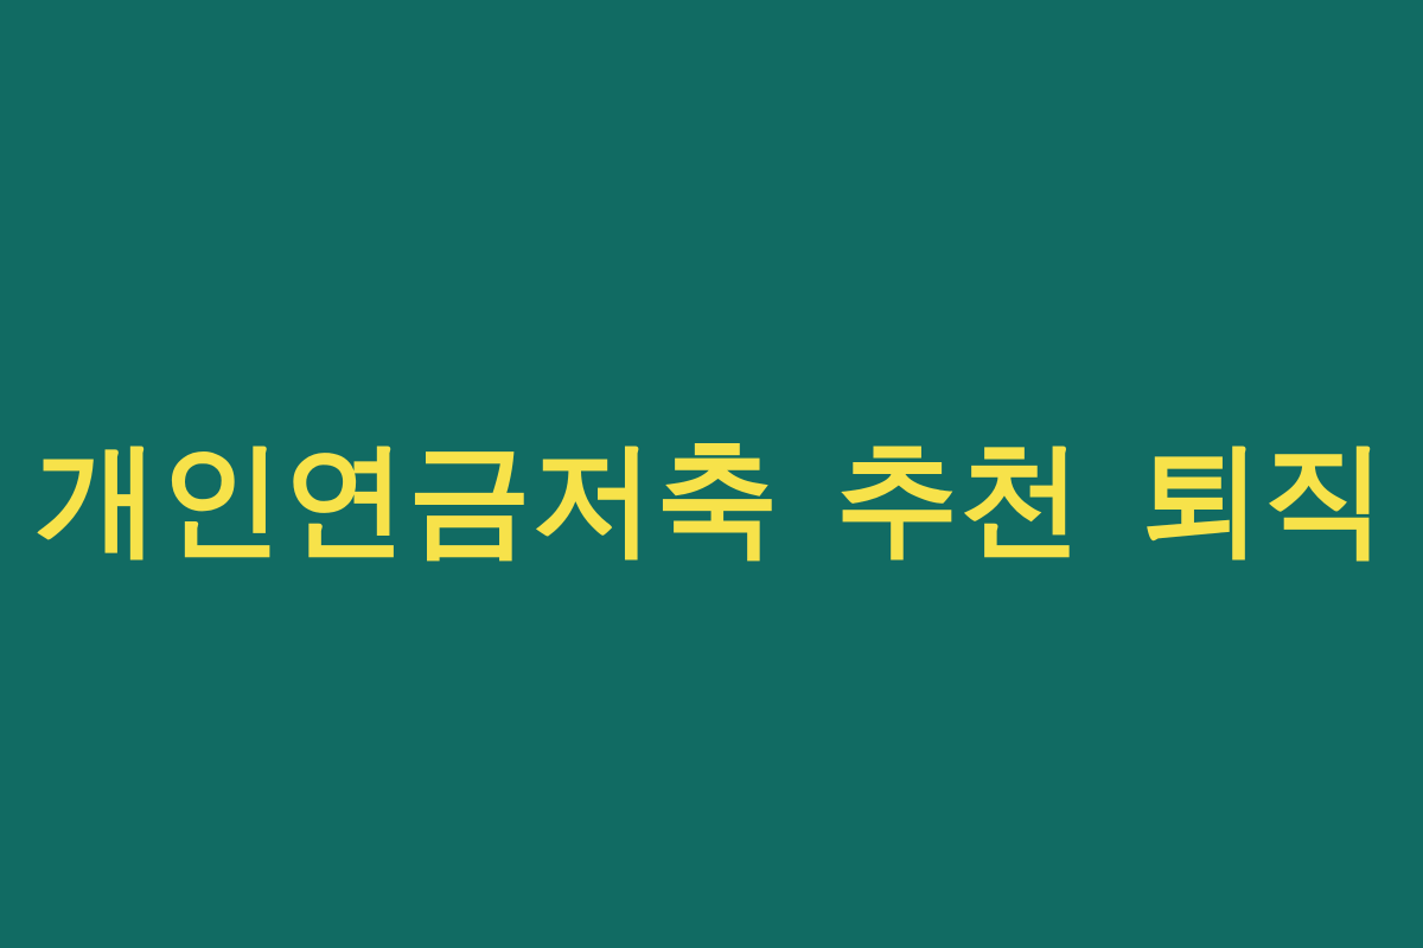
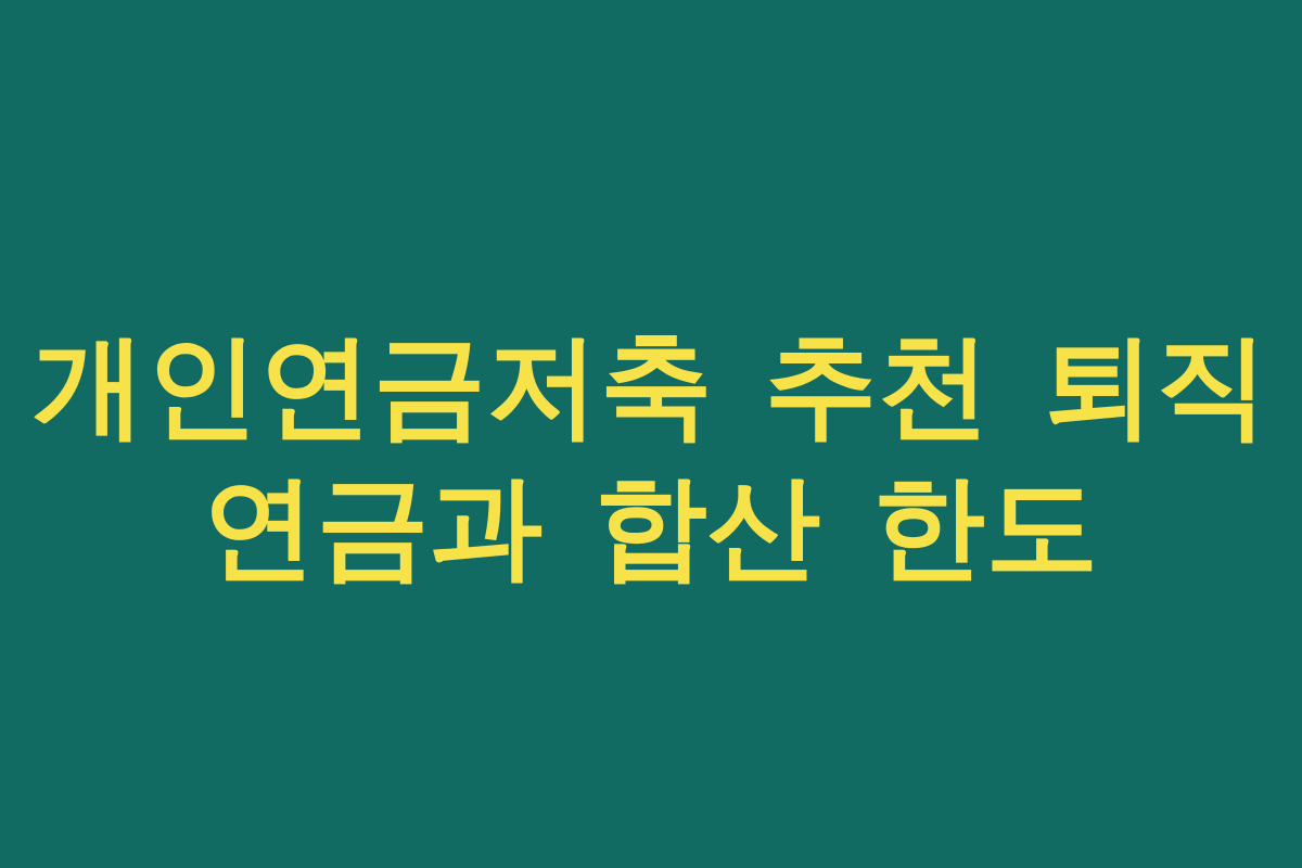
  개인연금저축 추천 퇴직
+ 연금과 합산 한도
